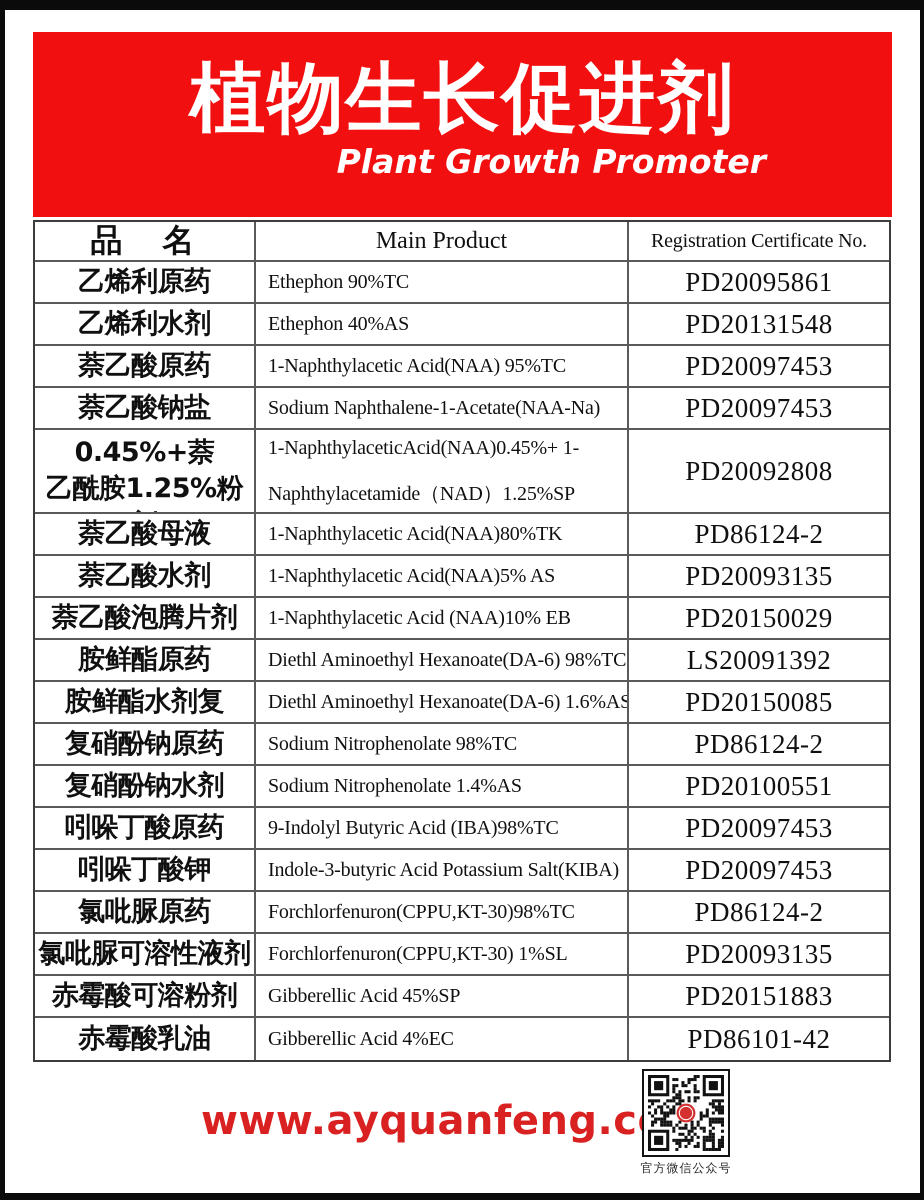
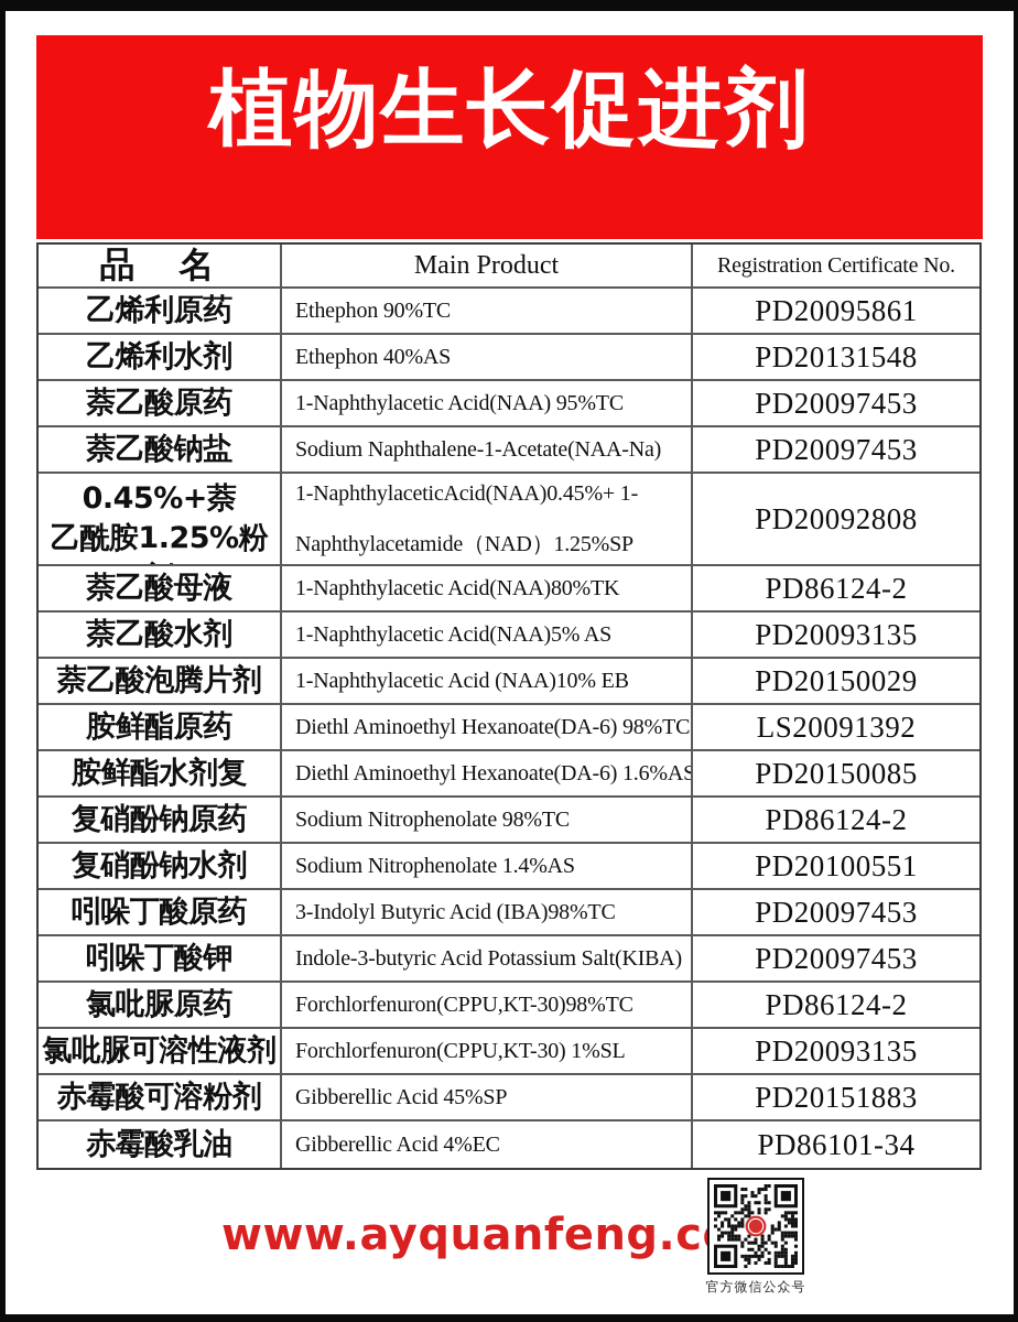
  植物生长促进剂
- Plant Growth Promoter
  品 名
  Main Product
  Registration Certificate No.
  乙烯利原药
  Ethephon 90%TC
  PD20095861
  乙烯利水剂
  Ethephon 40%AS
  PD20131548
  萘乙酸原药
  1-Naphthylacetic Acid(NAA) 95%TC
  PD20097453
  萘乙酸钠盐
  Sodium Naphthalene-1-Acetate(NAA-Na)
  PD20097453
  0.45%+萘
  乙酰胺1.25%粉
  1-NaphthylaceticAcid(NAA)0.45%+ 1-
  Naphthylacetamide（NAD）1.25%SP
  PD20092808
  萘乙酸母液
  1-Naphthylacetic Acid(NAA)80%TK
  PD86124-2
  萘乙酸水剂
  1-Naphthylacetic Acid(NAA)5% AS
  PD20093135
  萘乙酸泡腾片剂
  1-Naphthylacetic Acid (NAA)10% EB
  PD20150029
  胺鲜酯原药
  Diethl Aminoethyl Hexanoate(DA-6) 98%TC
  LS20091392
  胺鲜酯水剂复
  Diethl Aminoethyl Hexanoate(DA-6) 1.6%AS
  PD20150085
  复硝酚钠原药
  Sodium Nitrophenolate 98%TC
  PD86124-2
  复硝酚钠水剂
  Sodium Nitrophenolate 1.4%AS
  PD20100551
  吲哚丁酸原药
- 9-Indolyl Butyric Acid (IBA)98%TC
+ 3-Indolyl Butyric Acid (IBA)98%TC
  PD20097453
  吲哚丁酸钾
  Indole-3-butyric Acid Potassium Salt(KIBA)
  PD20097453
  氯吡脲原药
  Forchlorfenuron(CPPU,KT-30)98%TC
  PD86124-2
  氯吡脲可溶性液剂
  Forchlorfenuron(CPPU,KT-30) 1%SL
  PD20093135
  赤霉酸可溶粉剂
  Gibberellic Acid 45%SP
  PD20151883
  赤霉酸乳油
  Gibberellic Acid 4%EC
- PD86101-42
+ PD86101-34
  www.ayquanfeng.c
  官方微信公众号
